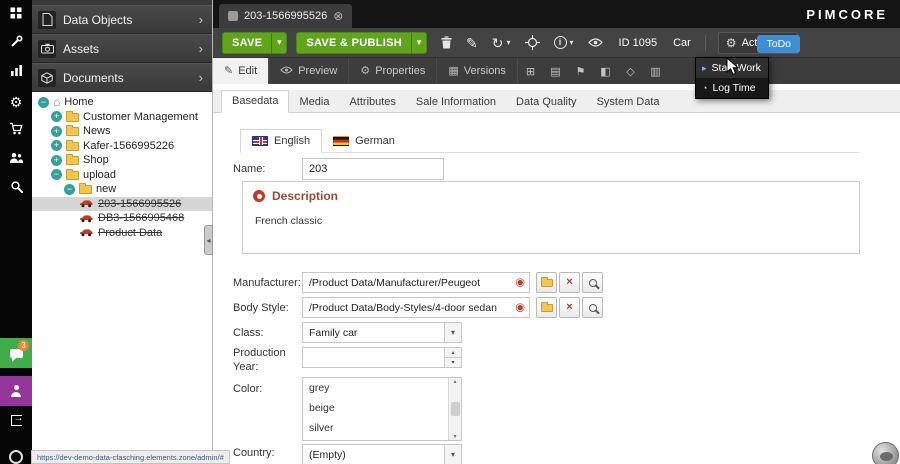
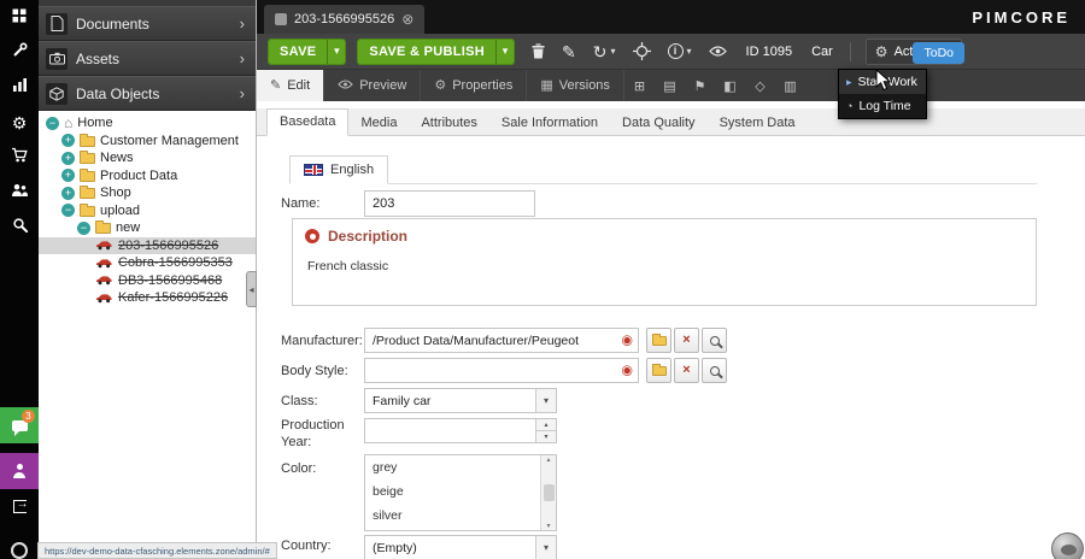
  ⚙
  3
  →
- Data Objects
+ Documents
  ›
  Assets
  ›
- Documents
+ Data Objects
  ›
  −
  ⌂
  Home
  +
  Customer Management
  +
  News
  +
- Kafer-1566995226
+ Product Data
  +
  Shop
  −
  upload
  −
  new
  203-1566995526
+ Cobra-1566995353
  DB3-1566995468
- Product Data
+ Kafer-1566995226
  ◂
  203-1566995526
  ⊗
  PIMCORE
  SAVE
  ▾
  SAVE & PUBLISH
  ▾
  ✎
  ↻
  ▾
  i
  ▾
  ID 1095
  Car
  ⚙
  ToDo
  ✎
  Edit
  Preview
  ⚙
  Properties
  ▦
  Versions
  ⊞
  ▤
  ⚑
  ◧
  ◇
  ▥
  Basedata
  Media
  Attributes
  Sale Information
  Data Quality
  System Data
  English
- German
  Name:
  203
  Description
  French classic
  Manufacturer:
  /Product Data/Manufacturer/Peugeot
  ◉
  ×
  Body Style:
- /Product Data/Body-Styles/4-door sedan
  ◉
  ×
  Class:
  Family car
  ▾
  Production Year:
  Color:
  grey
  beige
  silver
  Country:
  (Empty)
  ▾
  ▸
  Sta Work
  ◔
  Log Time
  https://dev-demo-data-cfasching.elements.zone/admin/#
